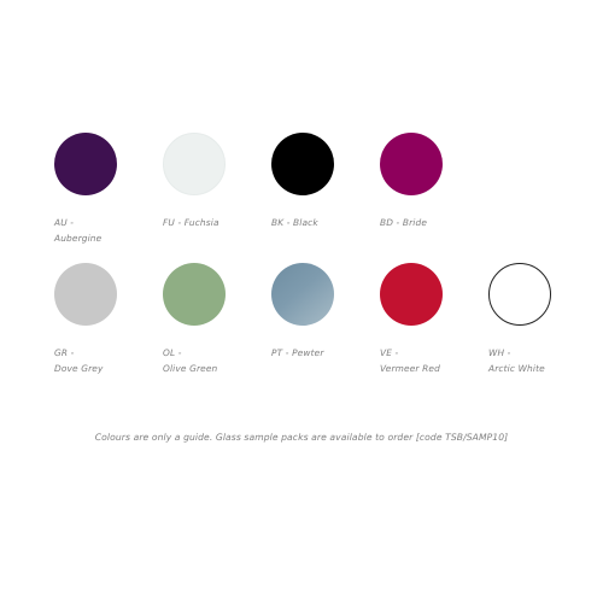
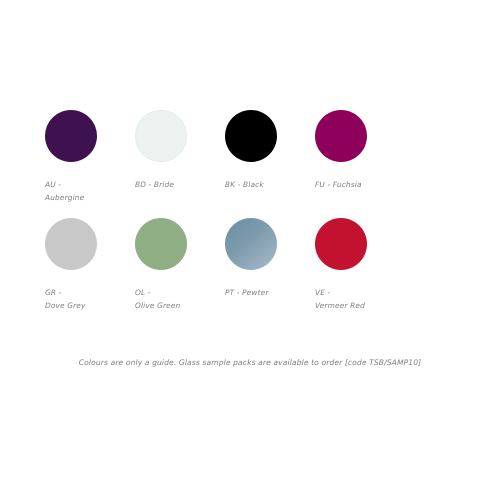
  AU -
  Aubergine
- FU - Fuchsia
+ BD - Bride
  BK - Black
- BD - Bride
+ FU - Fuchsia
  GR -
  Dove Grey
  OL -
  Olive Green
  PT - Pewter
  VE -
  Vermeer Red
- WH -
- Arctic White
  Colours are only a guide. Glass sample packs are available to order [code TSB/SAMP10]
